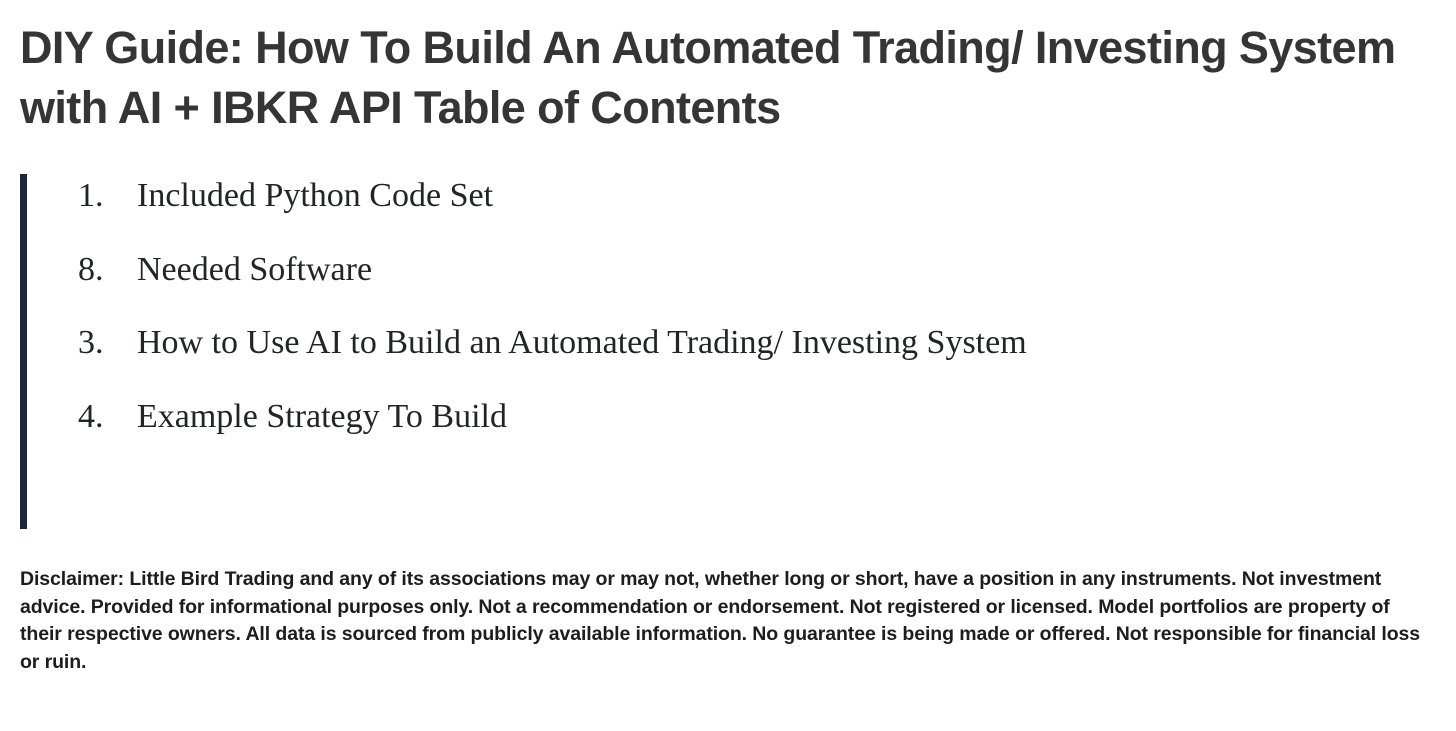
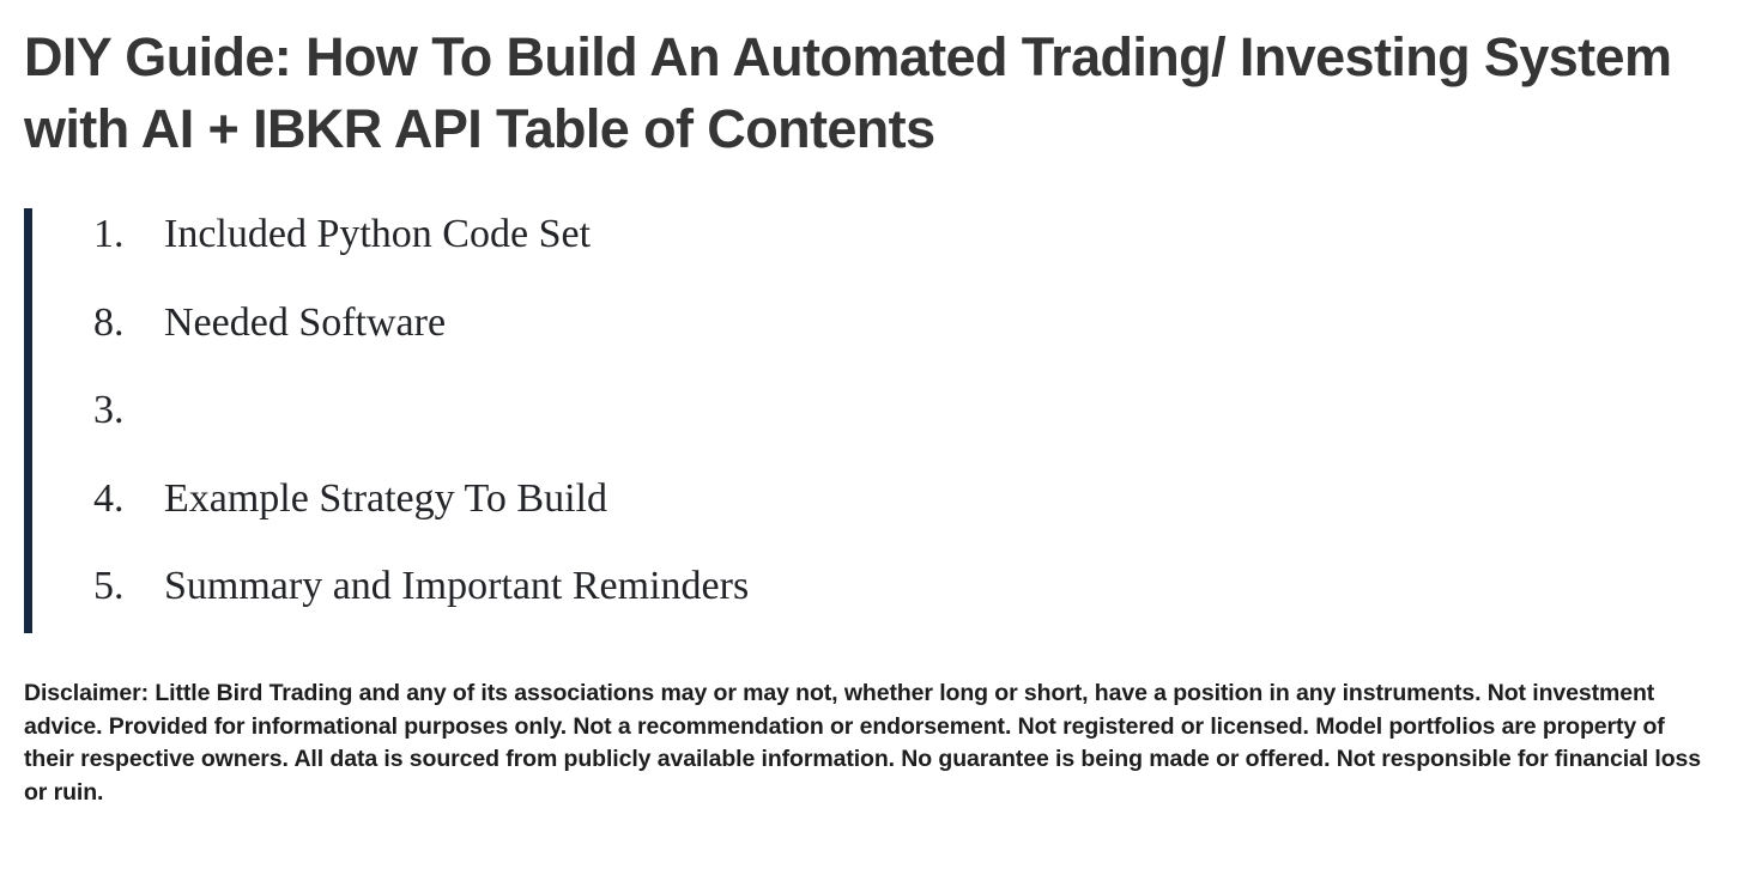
  DIY Guide: How To Build An Automated Trading/ Investing System with AI + IBKR API Table of Contents
  1.
  Included Python Code Set
  8.
  Needed Software
  3.
- How to Use AI to Build an Automated Trading/ Investing System
  4.
  Example Strategy To Build
+ 5.
+ Summary and Important Reminders
  Disclaimer: Little Bird Trading and any of its associations may or may not, whether long or short, have a position in any instruments. Not investment advice. Provided for informational purposes only. Not a recommendation or endorsement. Not registered or licensed. Model portfolios are property of their respective owners. All data is sourced from publicly available information. No guarantee is being made or offered. Not responsible for financial loss or ruin.
